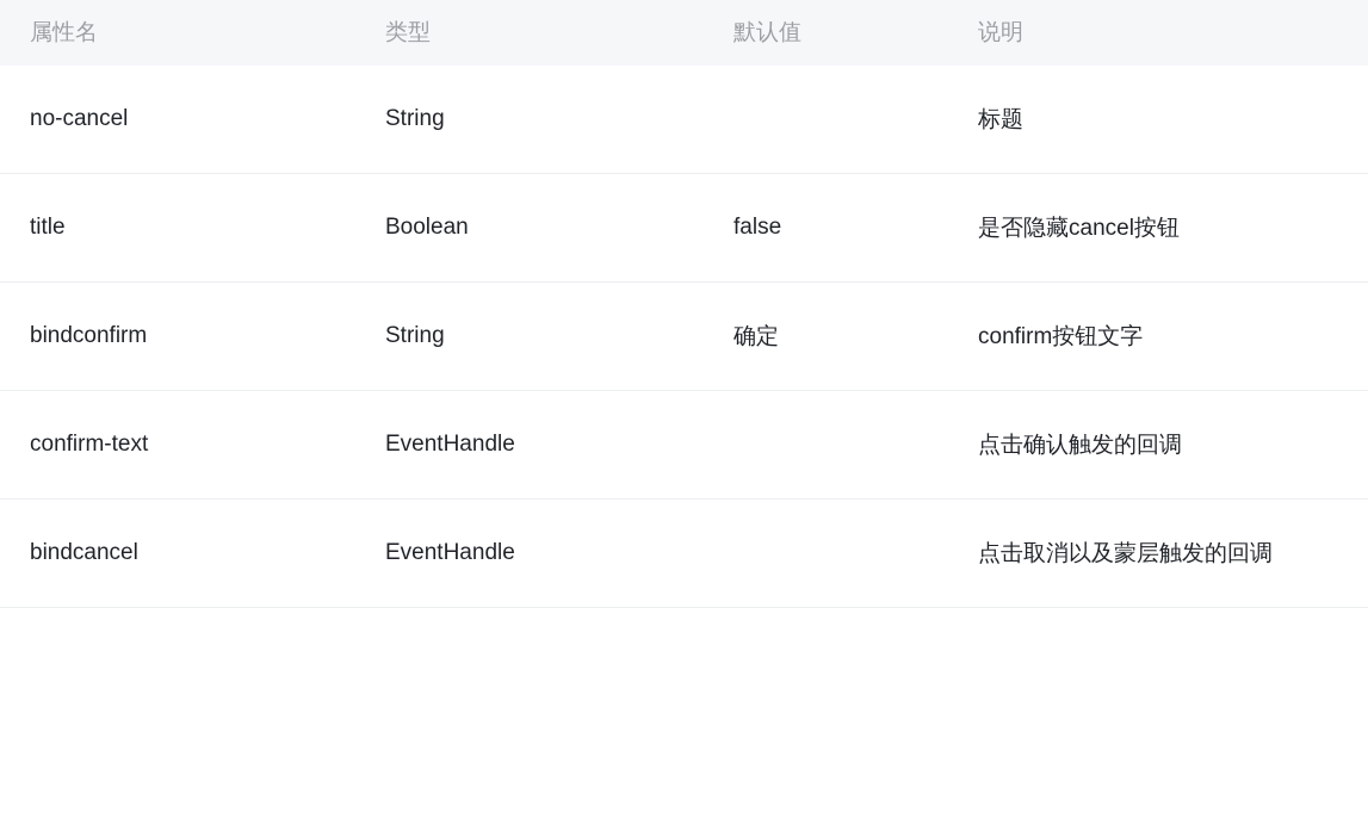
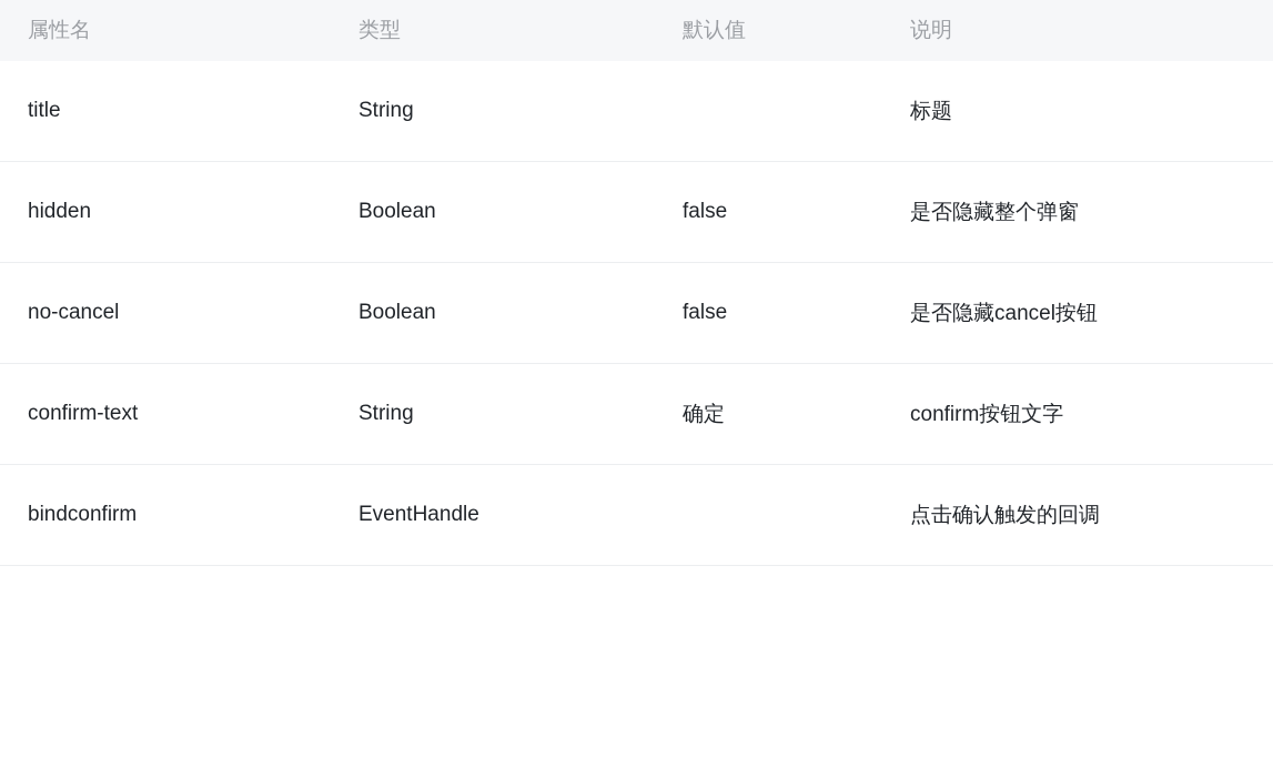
  属性名	类型	默认值	说明
- no-cancel	String		标题
+ title	String		标题
+ hidden	Boolean	false	是否隐藏整个弹窗
- title	Boolean	false	是否隐藏cancel按钮
+ no-cancel	Boolean	false	是否隐藏cancel按钮
- bindconfirm	String	确定	confirm按钮文字
+ confirm-text	String	确定	confirm按钮文字
- confirm-text	EventHandle		点击确认触发的回调
+ bindconfirm	EventHandle		点击确认触发的回调
- bindcancel	EventHandle		点击取消以及蒙层触发的回调
